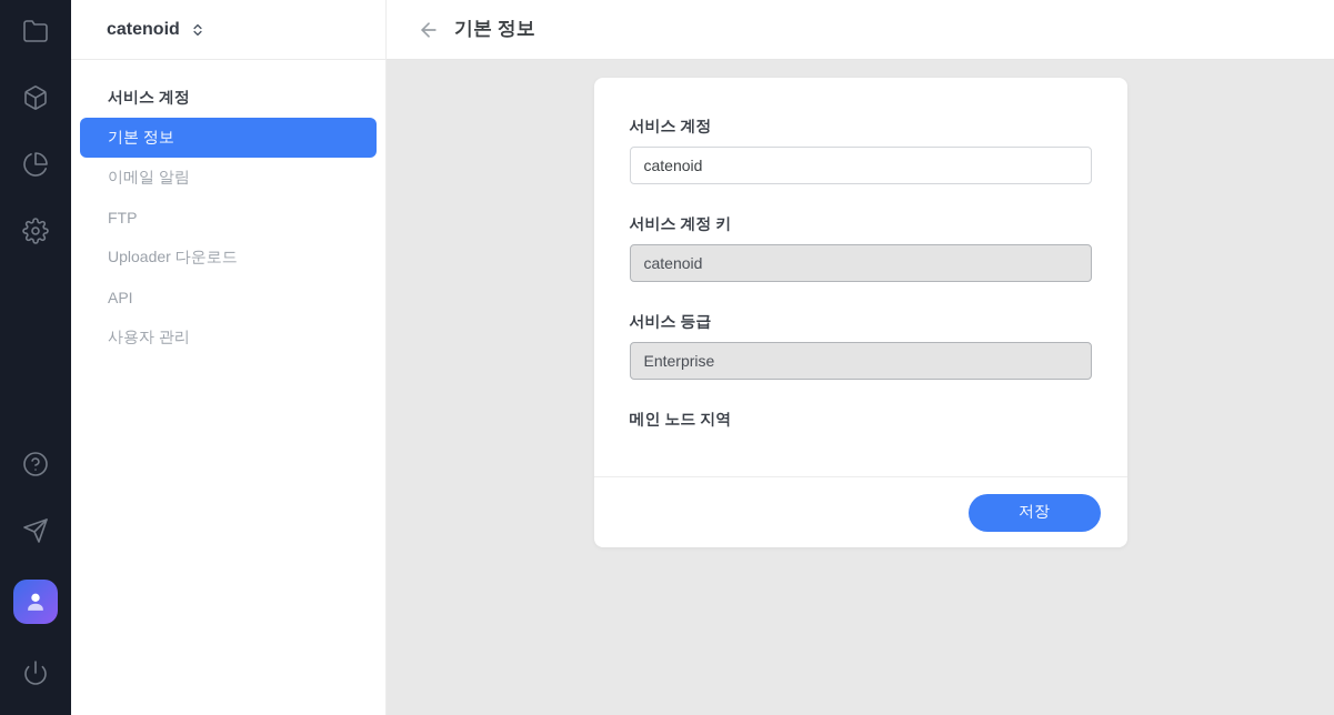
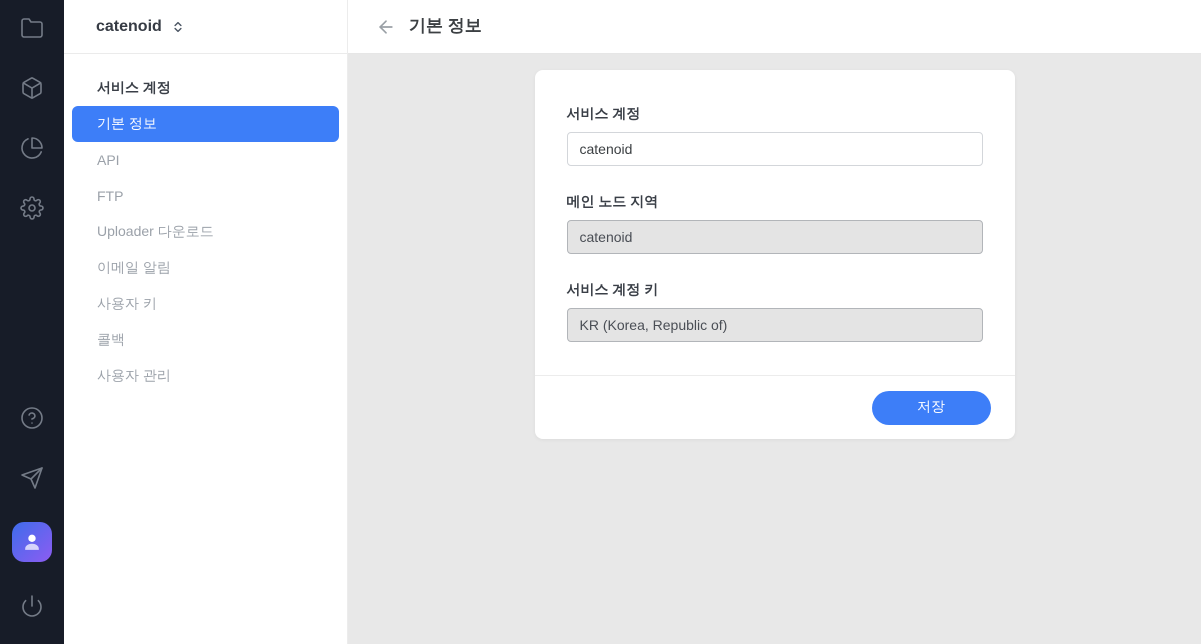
  catenoid
  서비스 계정
  기본 정보
- 이메일 알림
+ API
  FTP
  Uploader 다운로드
- API
+ 이메일 알림
+ 사용자 키
+ 콜백
  사용자 관리
  기본 정보
  서비스 계정
  catenoid
- 서비스 계정 키
+ 메인 노드 지역
  catenoid
- 서비스 등급
- Enterprise
- 메인 노드 지역
+ 서비스 계정 키
+ KR (Korea, Republic of)
  저장
